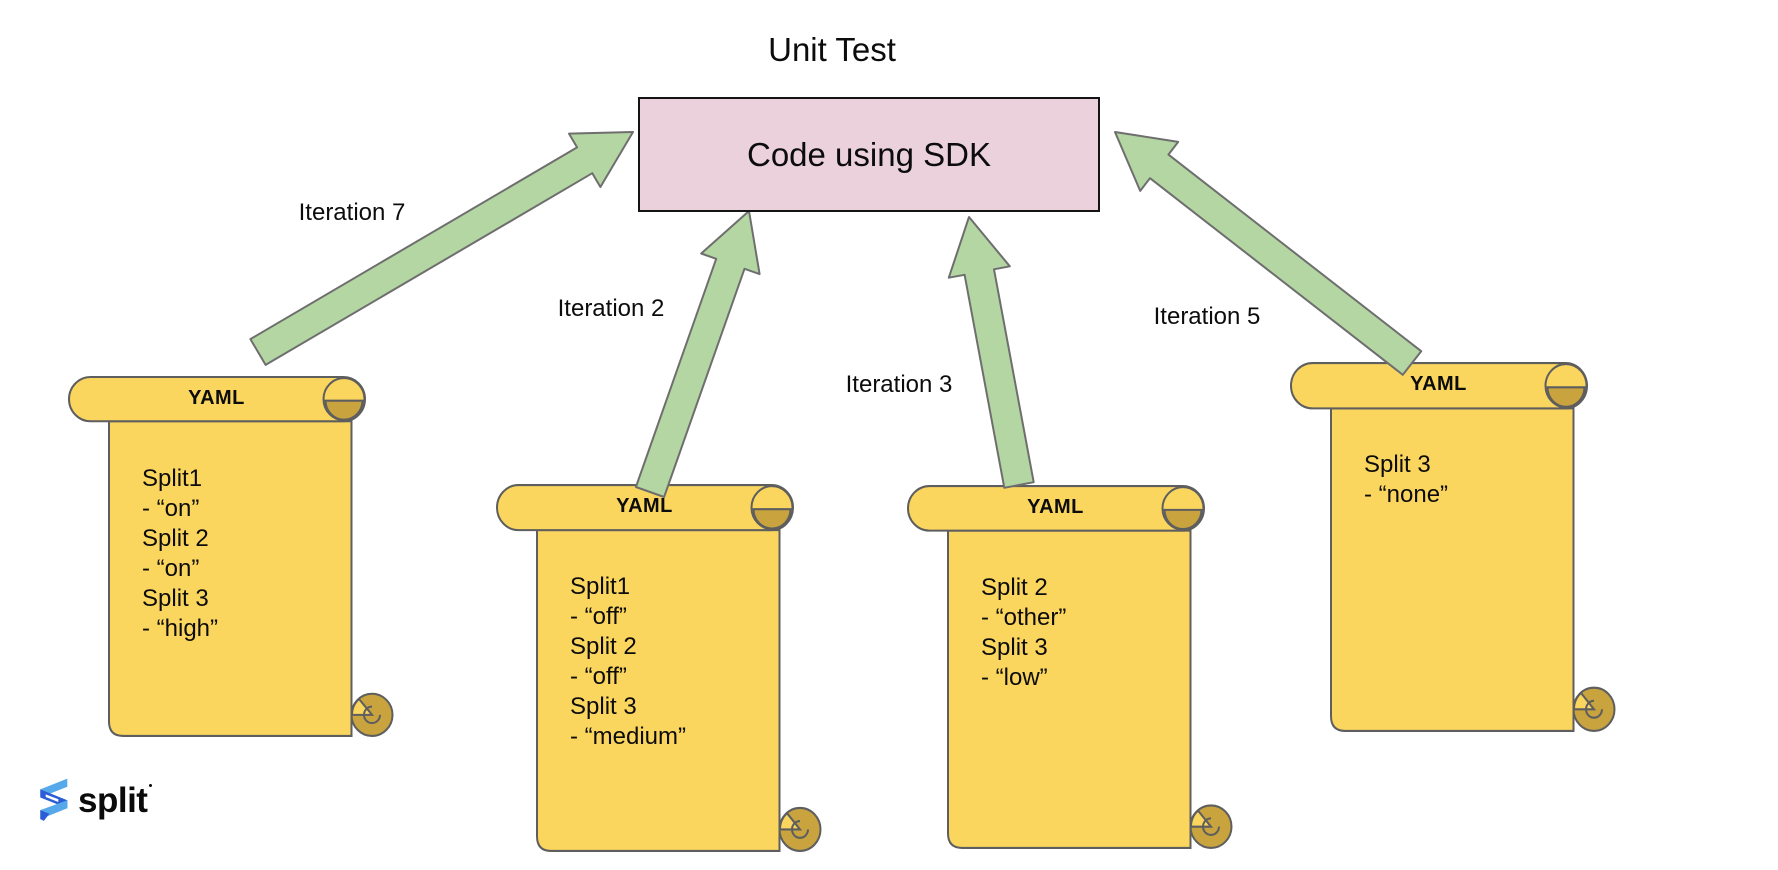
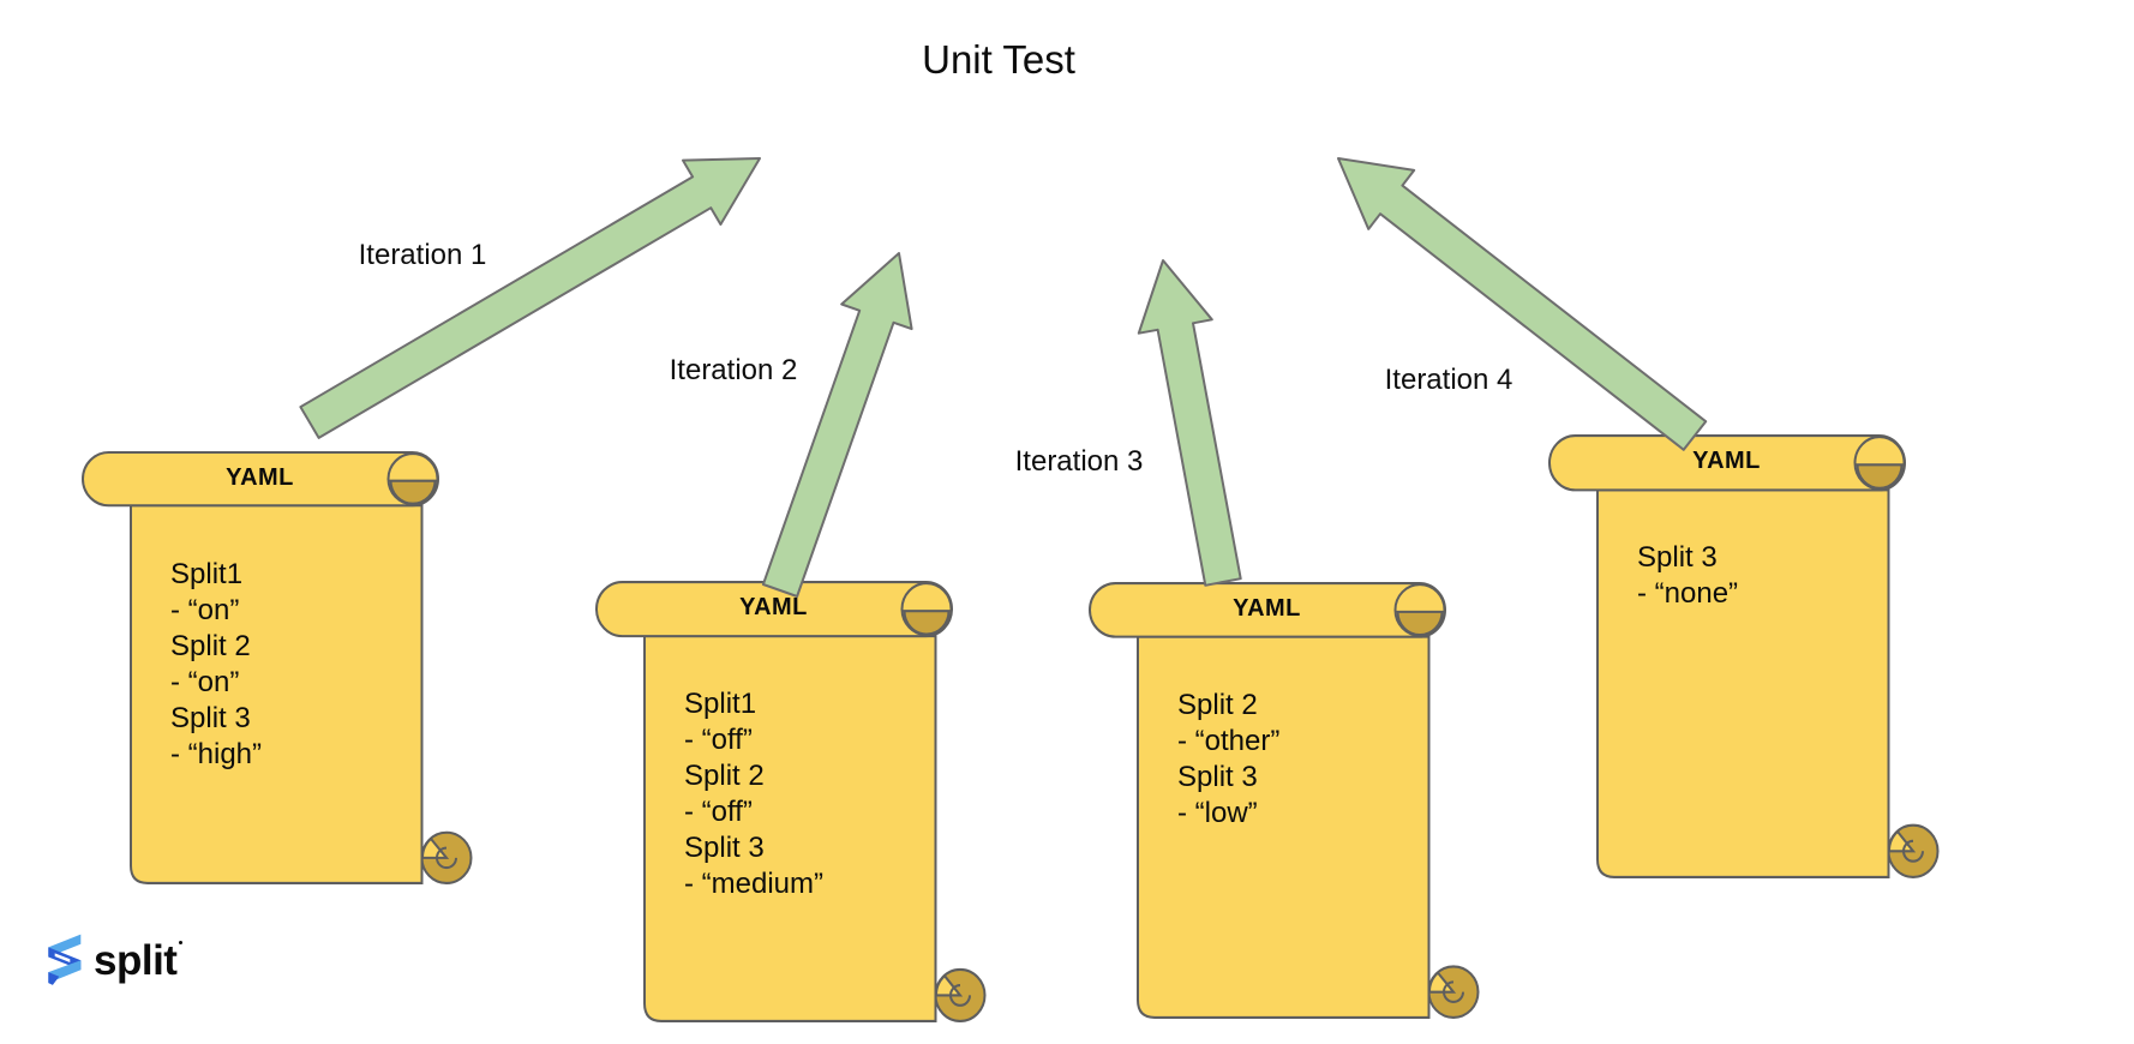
  Unit Test
  YAML
  Split1
  - “on”
  Split 2
  - “on”
  Split 3
  - “high”
  YAML
  Split1
  - “off”
  Split 2
  - “off”
  Split 3
  - “medium”
  YAML
  Split 2
  - “other”
  Split 3
  - “low”
  YAML
  Split 3
  - “none”
- Code using SDK
- Iteration 7
+ Iteration 1
  Iteration 2
  Iteration 3
- Iteration 5
+ Iteration 4
  split
